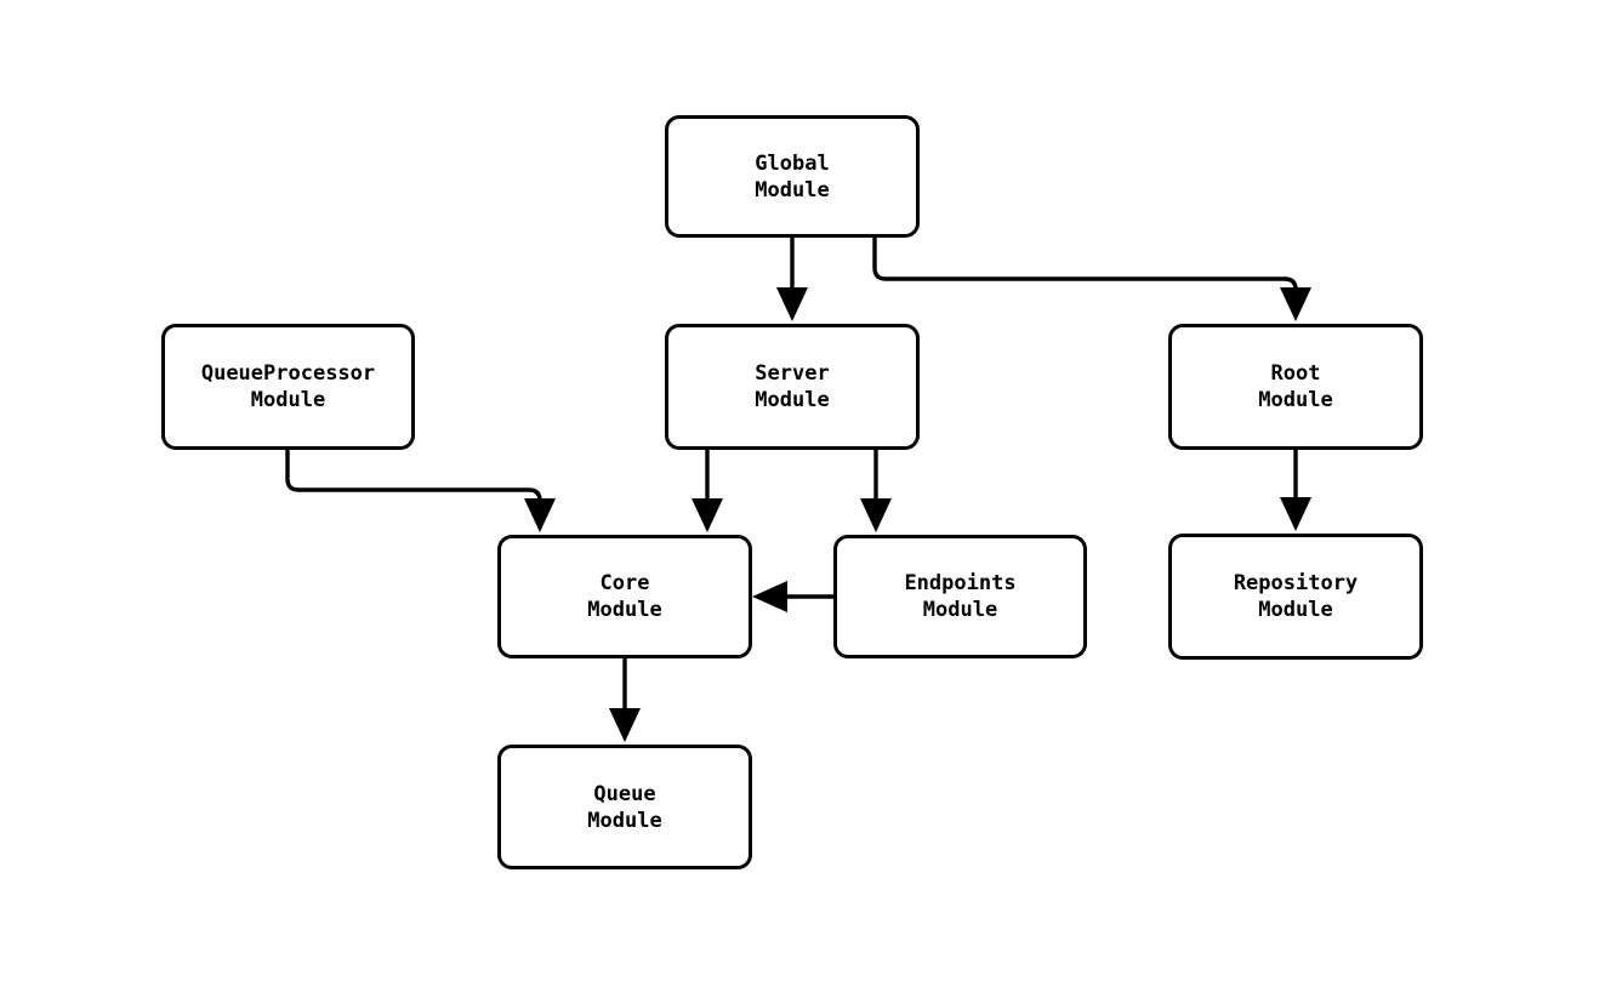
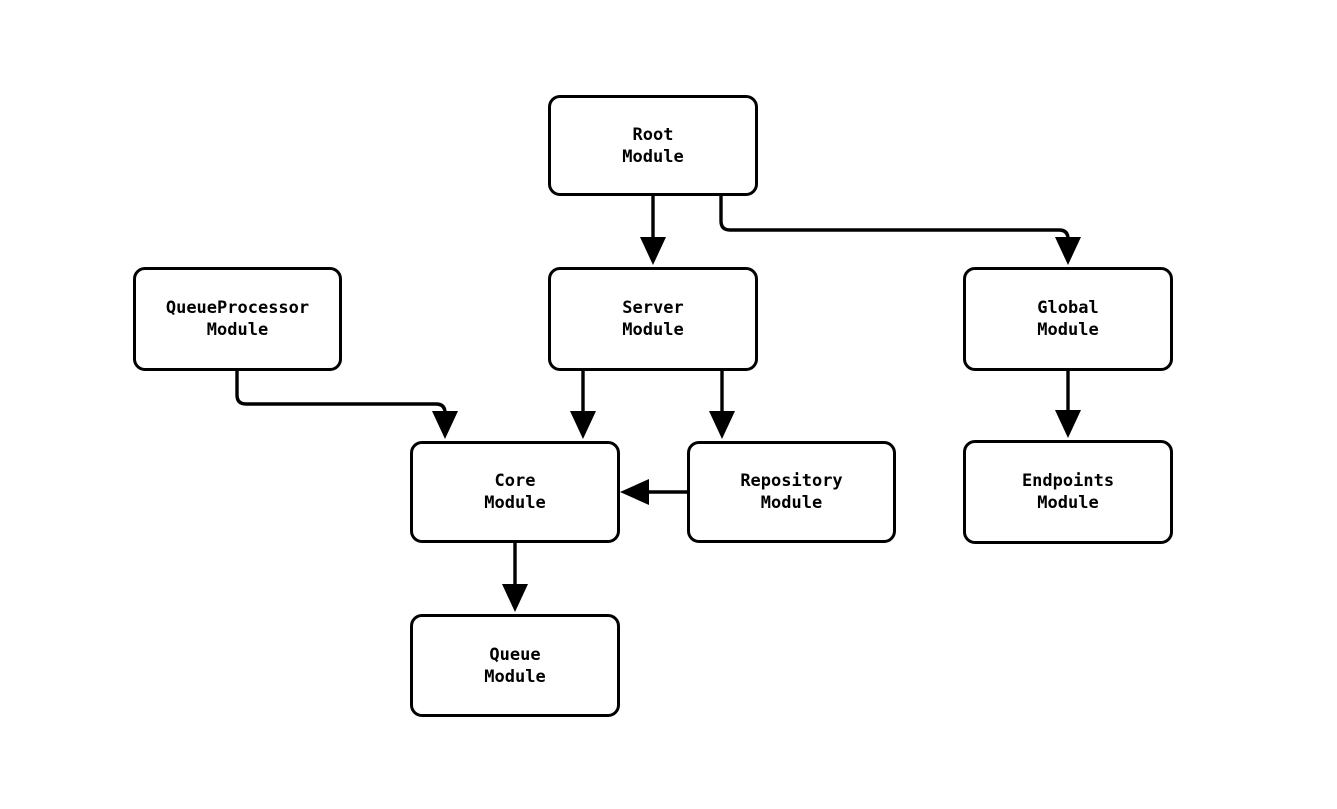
- Global
+ Root
  Module
  QueueProcessor
  Module
  Server
  Module
- Root
+ Global
  Module
  Core
  Module
- Endpoints
+ Repository
  Module
- Repository
+ Endpoints
  Module
  Queue
  Module
